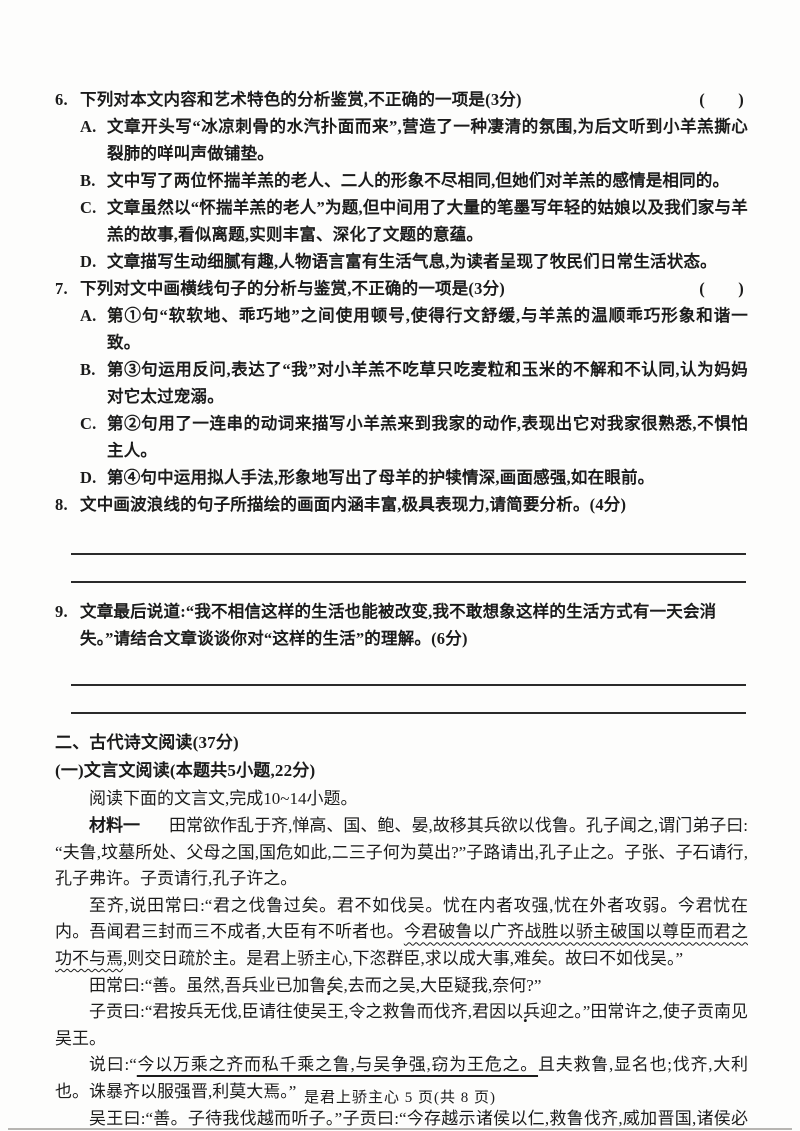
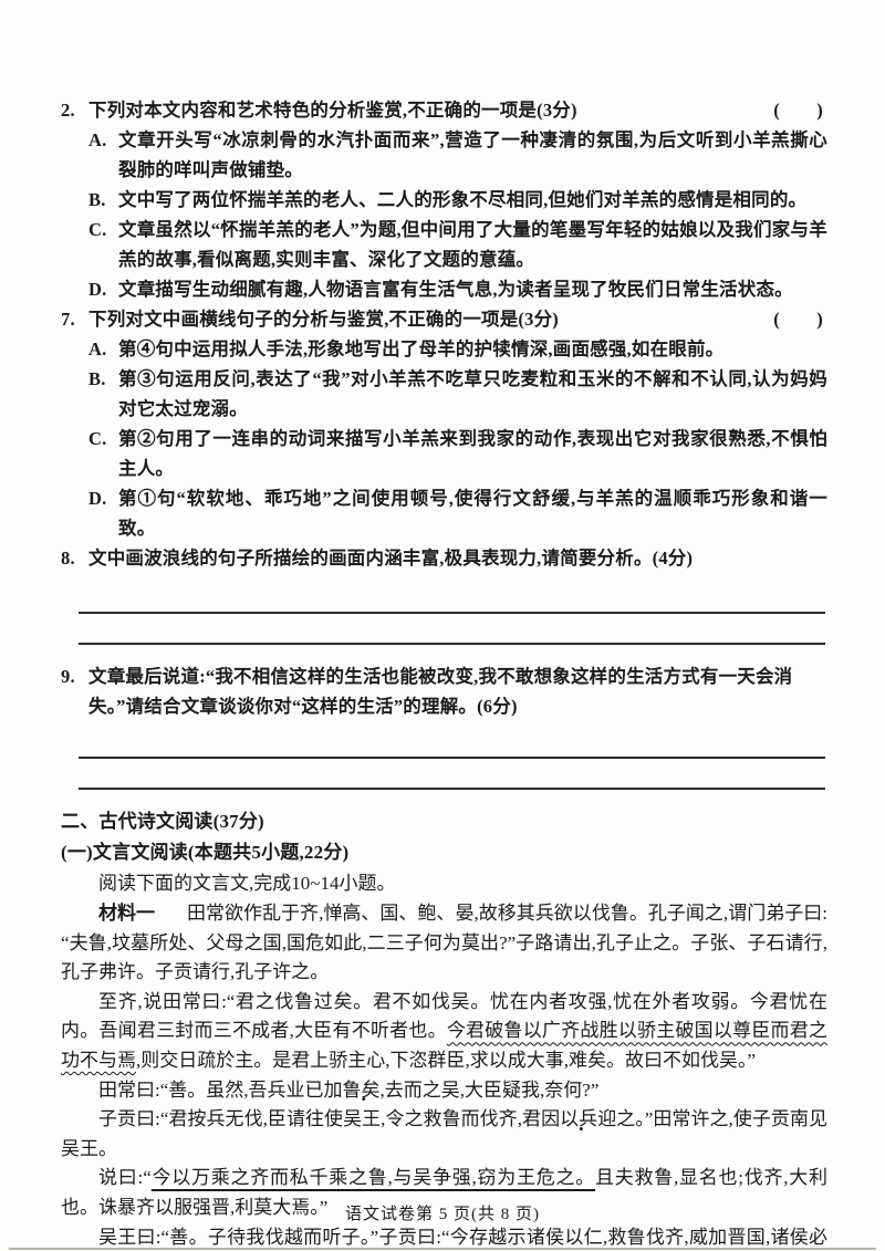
- 6.
+ 2.
  下列对本文内容和艺术特色的分析鉴赏,不正确的一项是(3分)
  ( )
  A.
  文章开头写“冰凉刺骨的水汽扑面而来”,营造了一种凄清的氛围,为后文听到小羊羔撕心裂肺的咩叫声做铺垫。
  B.
  文中写了两位怀揣羊羔的老人、二人的形象不尽相同,但她们对羊羔的感情是相同的。
  C.
  文章虽然以“怀揣羊羔的老人”为题,但中间用了大量的笔墨写年轻的姑娘以及我们家与羊羔的故事,看似离题,实则丰富、深化了文题的意蕴。
  D.
  文章描写生动细腻有趣,人物语言富有生活气息,为读者呈现了牧民们日常生活状态。
  7.
  下列对文中画横线句子的分析与鉴赏,不正确的一项是(3分)
  ( )
  A.
- 第①句“软软地、乖巧地”之间使用顿号,使得行文舒缓,与羊羔的温顺乖巧形象和谐一致。
+ 第④句中运用拟人手法,形象地写出了母羊的护犊情深,画面感强,如在眼前。
  B.
  第③句运用反问,表达了“我”对小羊羔不吃草只吃麦粒和玉米的不解和不认同,认为妈妈对它太过宠溺。
  C.
  第②句用了一连串的动词来描写小羊羔来到我家的动作,表现出它对我家很熟悉,不惧怕主人。
  D.
- 第④句中运用拟人手法,形象地写出了母羊的护犊情深,画面感强,如在眼前。
+ 第①句“软软地、乖巧地”之间使用顿号,使得行文舒缓,与羊羔的温顺乖巧形象和谐一致。
  8.
  文中画波浪线的句子所描绘的画面内涵丰富,极具表现力,请简要分析。(4分)
  9.
  文章最后说道:“我不相信这样的生活也能被改变,我不敢想象这样的生活方式有一天会消失。”请结合文章谈谈你对“这样的生活”的理解。(6分)
  二、古代诗文阅读(37分)
  (一)文言文阅读(本题共5小题,22分)
  阅读下面的文言文,完成10~14小题。
  材料一 田常欲作乱于齐,惮高、国、鲍、晏,故移其兵欲以伐鲁。孔子闻之,谓门弟子曰:“夫鲁,坟墓所处、父母之国,国危如此,二三子何为莫出?”子路请出,孔子止之。子张、子石请行,孔子弗许。子贡请行,孔子许之。
  至齐,说田常曰:“君之伐鲁过矣。君不如伐吴。忧在内者攻强,忧在外者攻弱。今君忧在内。吾闻君三封而三不成者,大臣有不听者也。今君破鲁以广齐战胜以骄主破国以尊臣而君之功不与焉,则交日疏於主。是君上骄主心,下恣群臣,求以成大事,难矣。故曰不如伐吴。”
  田常曰:“善。虽然,吾兵业已加鲁矣,去而之吴,大臣疑我,奈何?”
  子贡曰:“君按兵无伐,臣请往使吴王,令之救鲁而伐齐,君因以兵迎之。”田常许之,使子贡南见吴王。
  说曰:“今以万乘之齐而私千乘之鲁,与吴争强,窃为王危之。且夫救鲁,显名也;伐齐,大利也。诛暴齐以服强晋,利莫大焉。”
- 是君上骄主心 5 页(共 8 页)
+ 语文试卷第 5 页(共 8 页)
